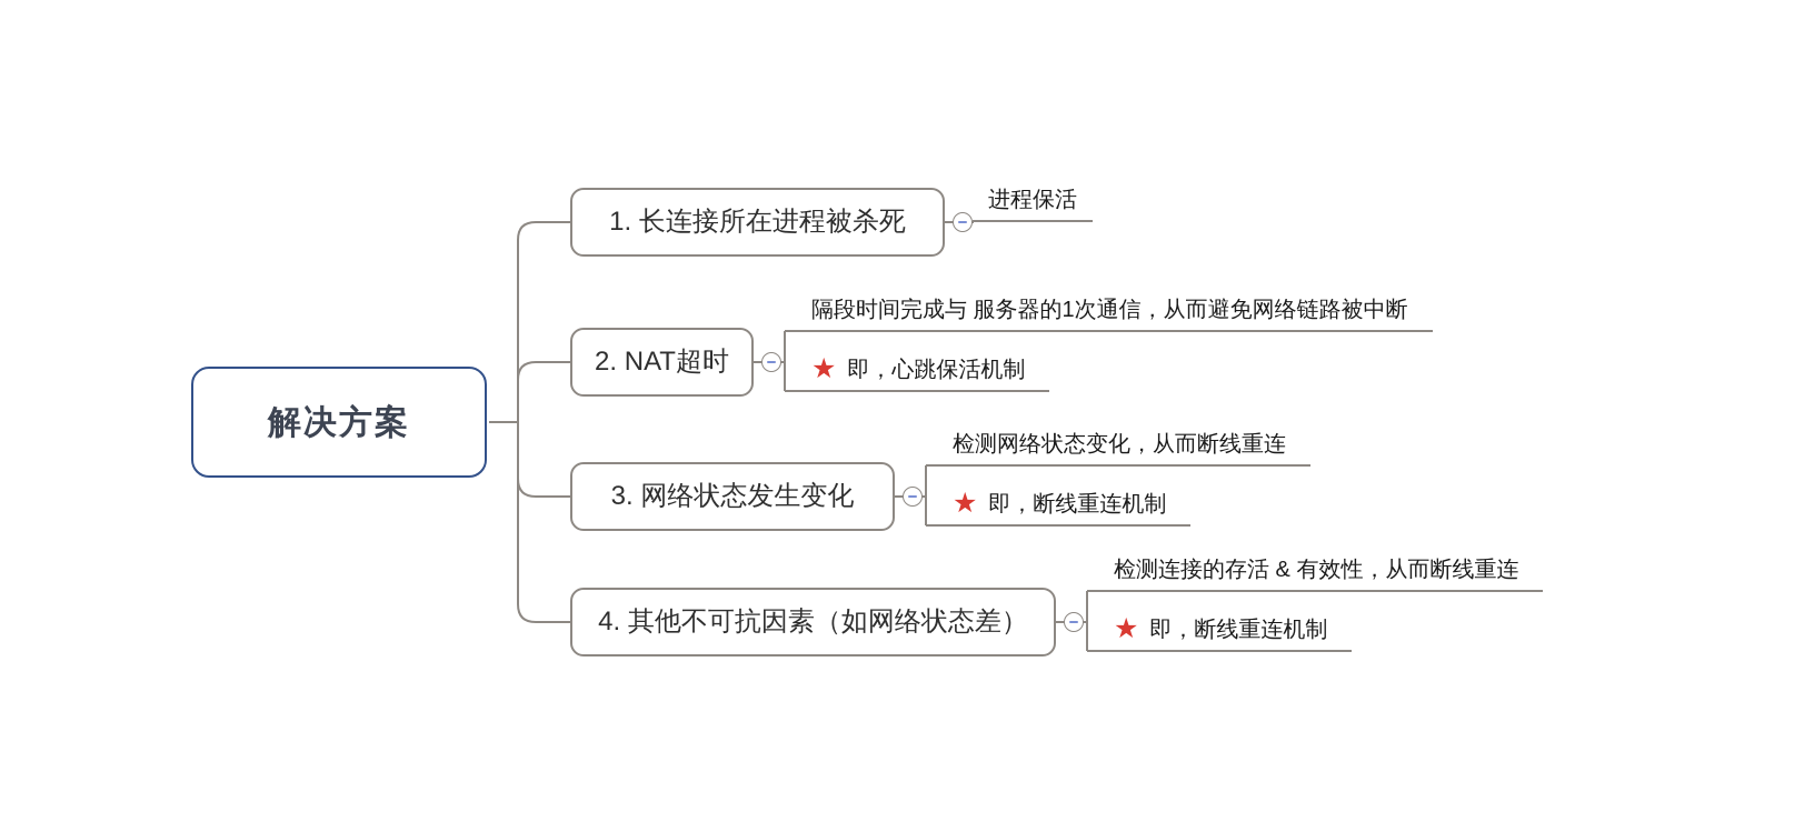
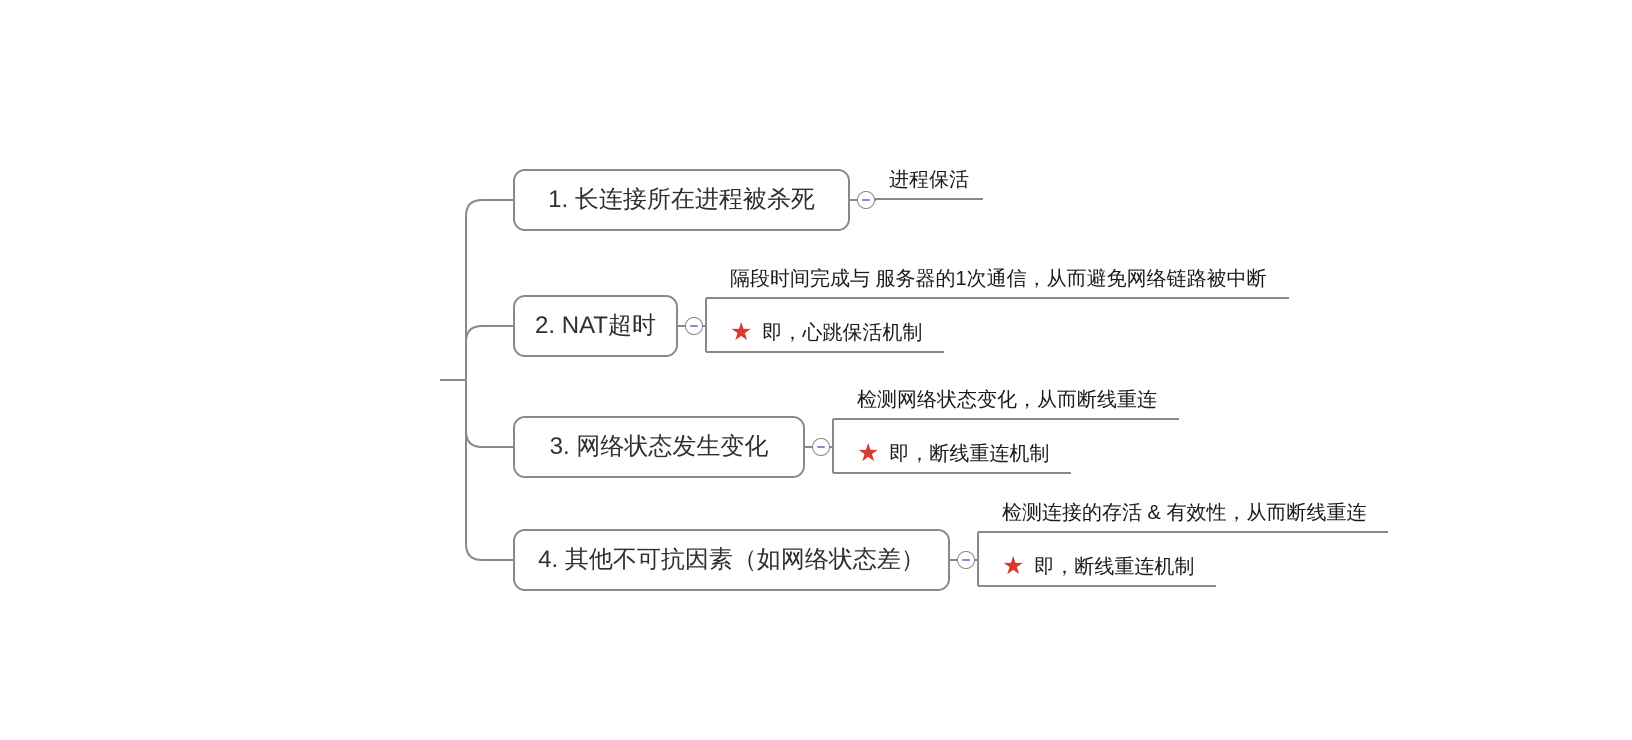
- 解决方案
  1. 长连接所在进程被杀死
  2. NAT超时
  3. 网络状态发生变化
  4. 其他不可抗因素（如网络状态差）
  进程保活
  隔段时间完成与 服务器的1次通信，从而避免网络链路被中断
  ★
  即，心跳保活机制
  检测网络状态变化，从而断线重连
  ★
  即，断线重连机制
  检测连接的存活 & 有效性，从而断线重连
  ★
  即，断线重连机制
